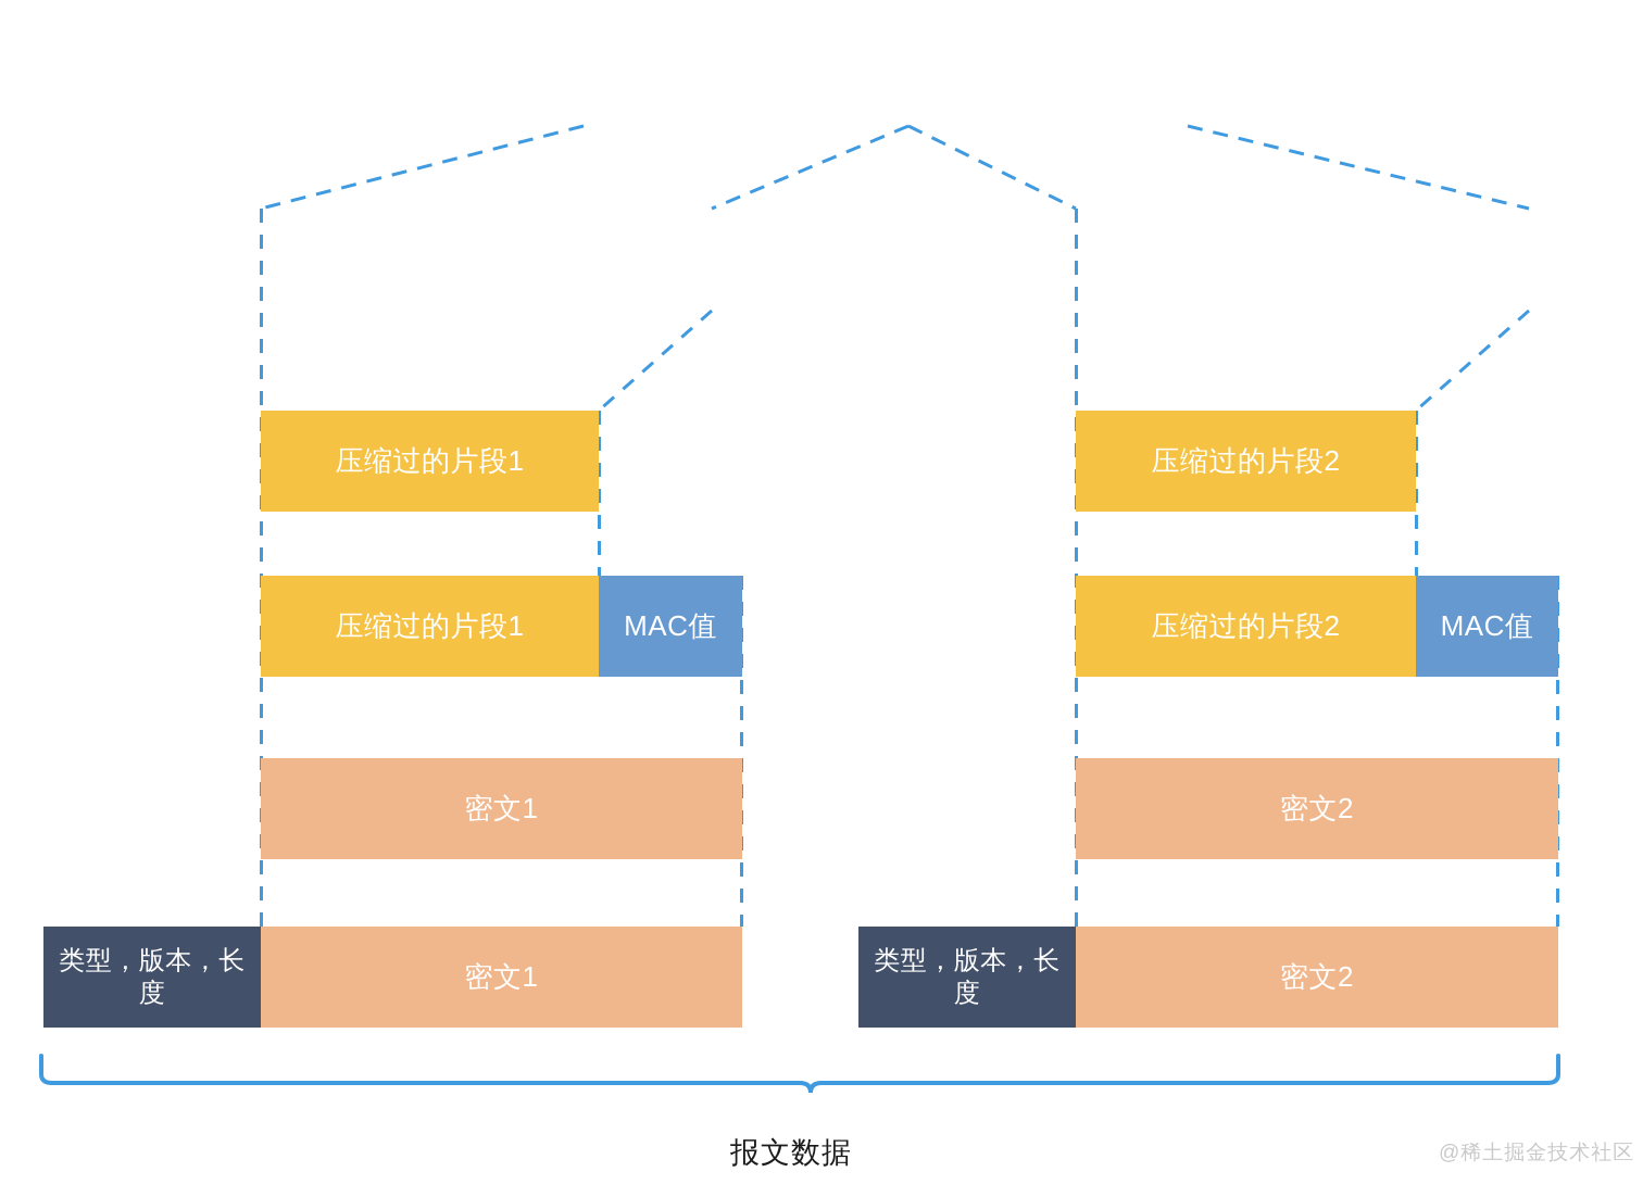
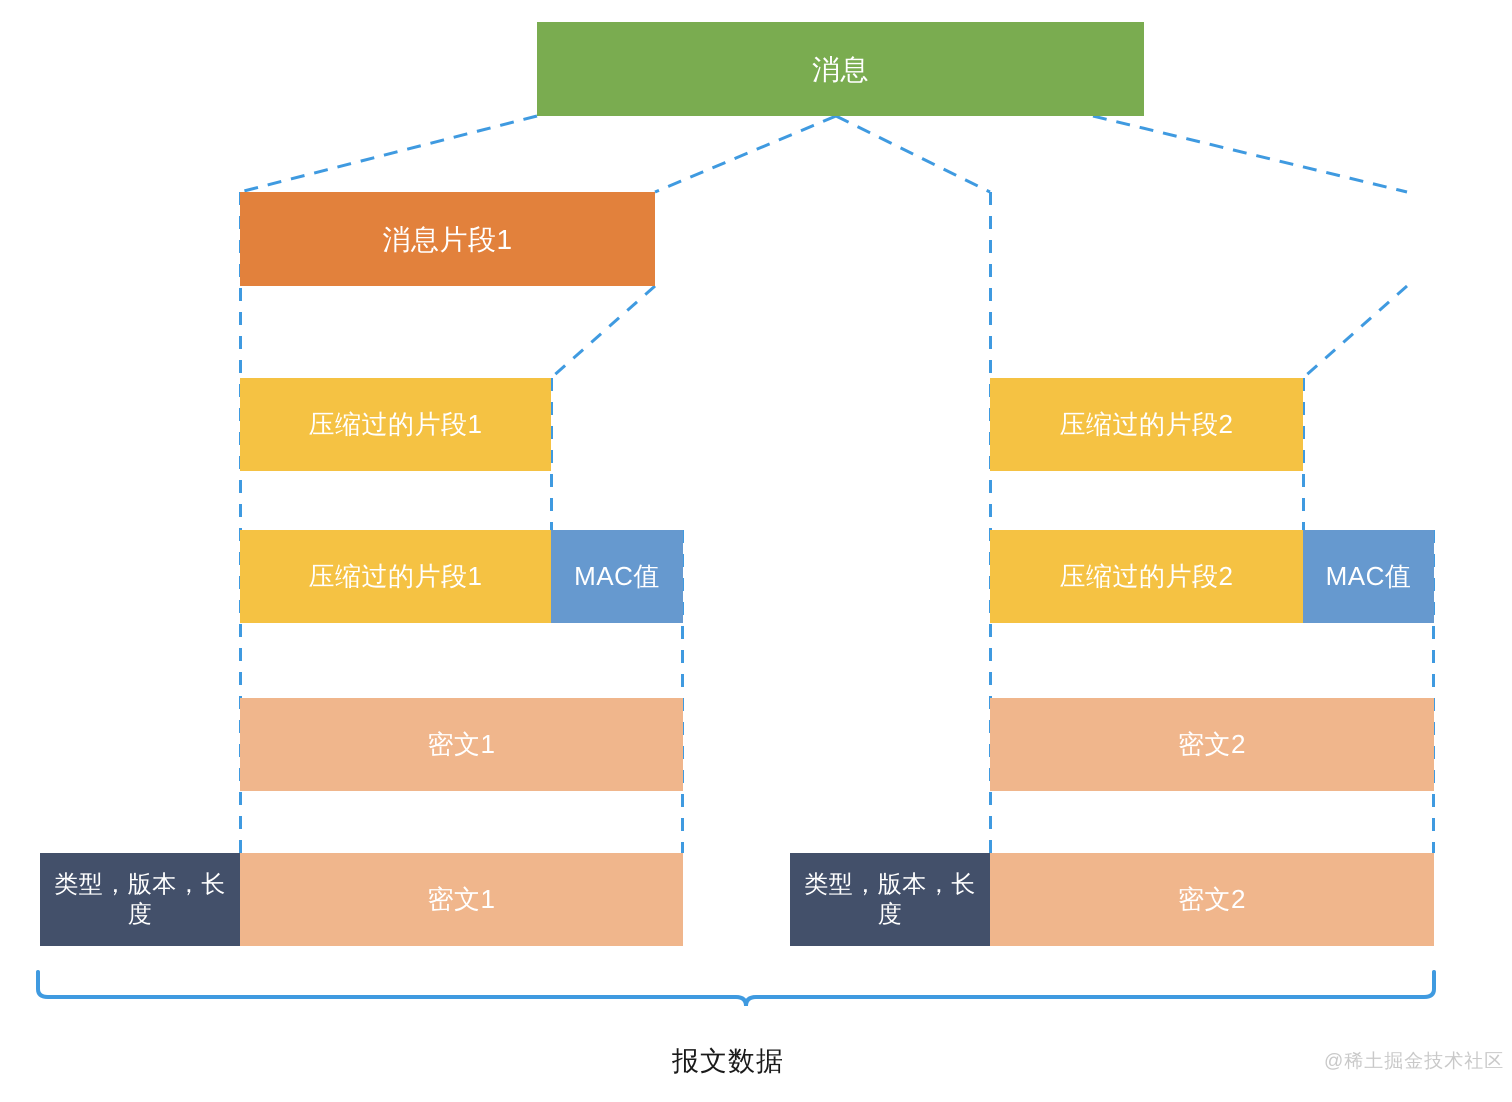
+ 消息
+ 消息片段1
  压缩过的片段1
  压缩过的片段1
  MAC值
  密文1
  类型，版本，长度
  密文1
  压缩过的片段2
  压缩过的片段2
  MAC值
  密文2
  类型，版本，长度
  密文2
  报文数据
  @稀土掘金技术社区
